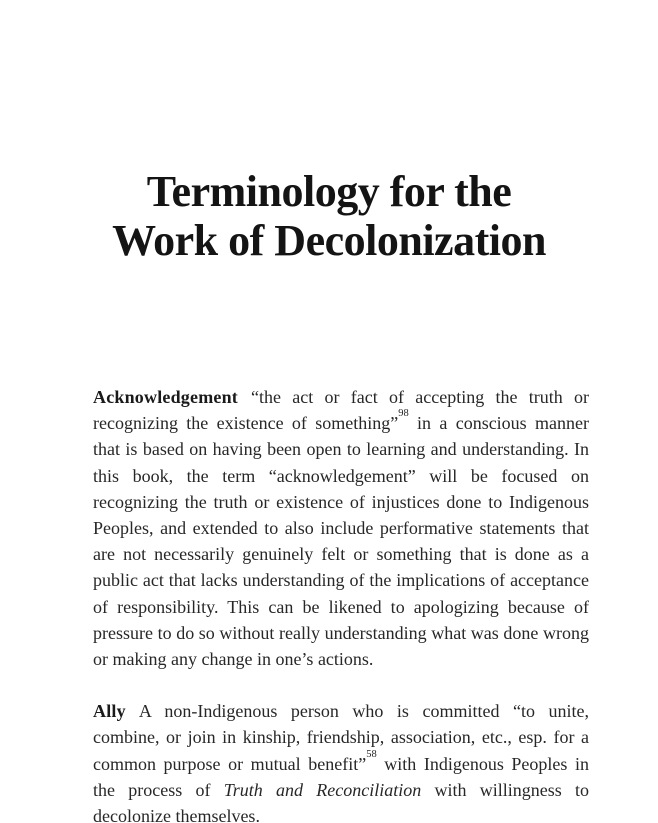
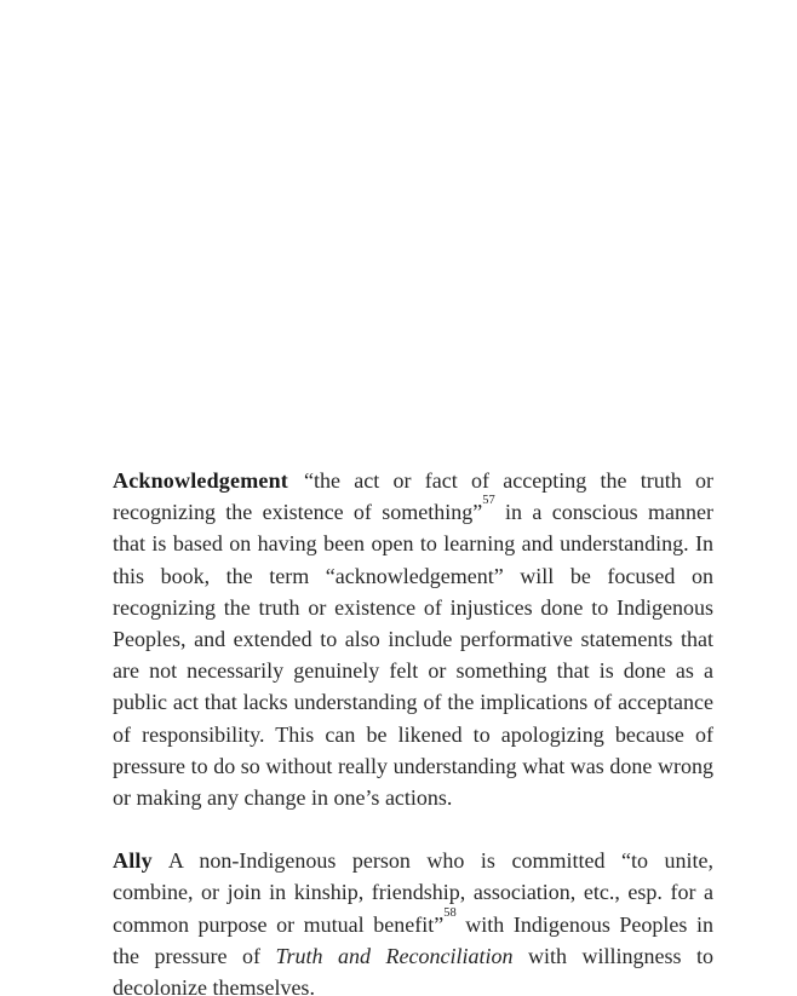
- Terminology for the
- Work of Decolonization
- Acknowledgement “the act or fact of accepting the truth or recognizing the existence of something”98 in a conscious manner that is based on having been open to learning and understanding. In this book, the term “acknowledgement” will be focused on recognizing the truth or existence of injustices done to Indigenous Peoples, and extended to also include performative statements that are not necessarily genuinely felt or something that is done as a public act that lacks understanding of the implications of acceptance of responsibility. This can be likened to apologizing because of pressure to do so without really understanding what was done wrong or making any change in one’s actions.
+ Acknowledgement “the act or fact of accepting the truth or recognizing the existence of something”57 in a conscious manner that is based on having been open to learning and understanding. In this book, the term “acknowledgement” will be focused on recognizing the truth or existence of injustices done to Indigenous Peoples, and extended to also include performative statements that are not necessarily genuinely felt or something that is done as a public act that lacks understanding of the implications of acceptance of responsibility. This can be likened to apologizing because of pressure to do so without really understanding what was done wrong or making any change in one’s actions.
- Ally A non-Indigenous person who is committed “to unite, combine, or join in kinship, friendship, association, etc., esp. for a common purpose or mutual benefit”58 with Indigenous Peoples in the process of Truth and Reconciliation with willingness to decolonize themselves.
+ Ally A non-Indigenous person who is committed “to unite, combine, or join in kinship, friendship, association, etc., esp. for a common purpose or mutual benefit”58 with Indigenous Peoples in the pressure of Truth and Reconciliation with willingness to decolonize themselves.
